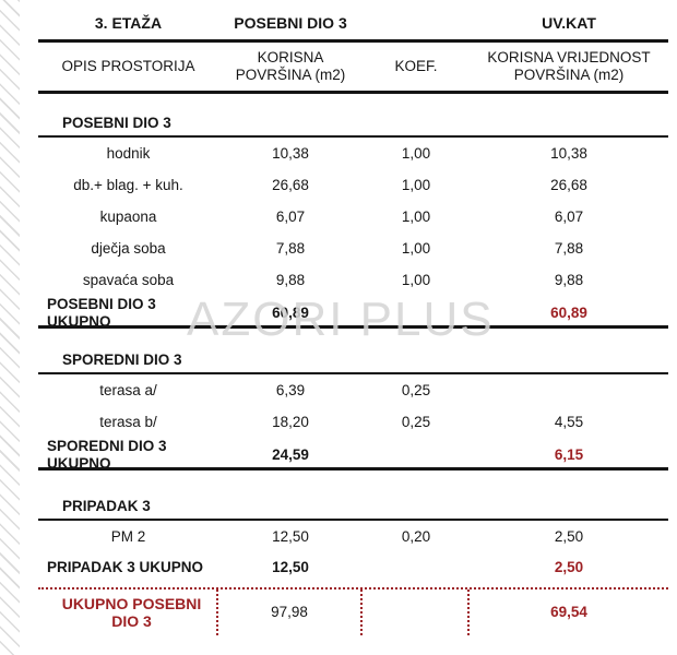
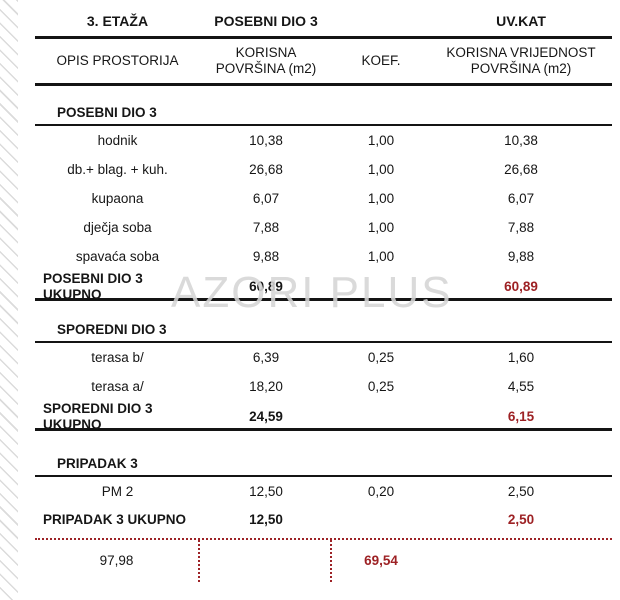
  AZORI PLUS
  3. ETAŽA
  POSEBNI DIO 3
  UV.KAT
  OPIS PROSTORIJA
  KORISNA
  POVRŠINA (m2)
  KOEF.
  KORISNA VRIJEDNOST
  POVRŠINA (m2)
  POSEBNI DIO 3
  hodnik
  10,38
  1,00
  10,38
  db.+ blag. + kuh.
  26,68
  1,00
  26,68
  kupaona
  6,07
  1,00
  6,07
  dječja soba
  7,88
  1,00
  7,88
  spavaća soba
  9,88
  1,00
  9,88
  POSEBNI DIO 3 UKUPNO
  60,89
  60,89
  SPOREDNI DIO 3
- terasa a/
+ terasa b/
  6,39
  0,25
+ 1,60
- terasa b/
+ terasa a/
  18,20
  0,25
  4,55
  SPOREDNI DIO 3 UKUPNO
  24,59
  6,15
  PRIPADAK 3
  PM 2
  12,50
  0,20
  2,50
  PRIPADAK 3 UKUPNO
  12,50
  2,50
- UKUPNO POSEBNI DIO 3
  97,98
  69,54
